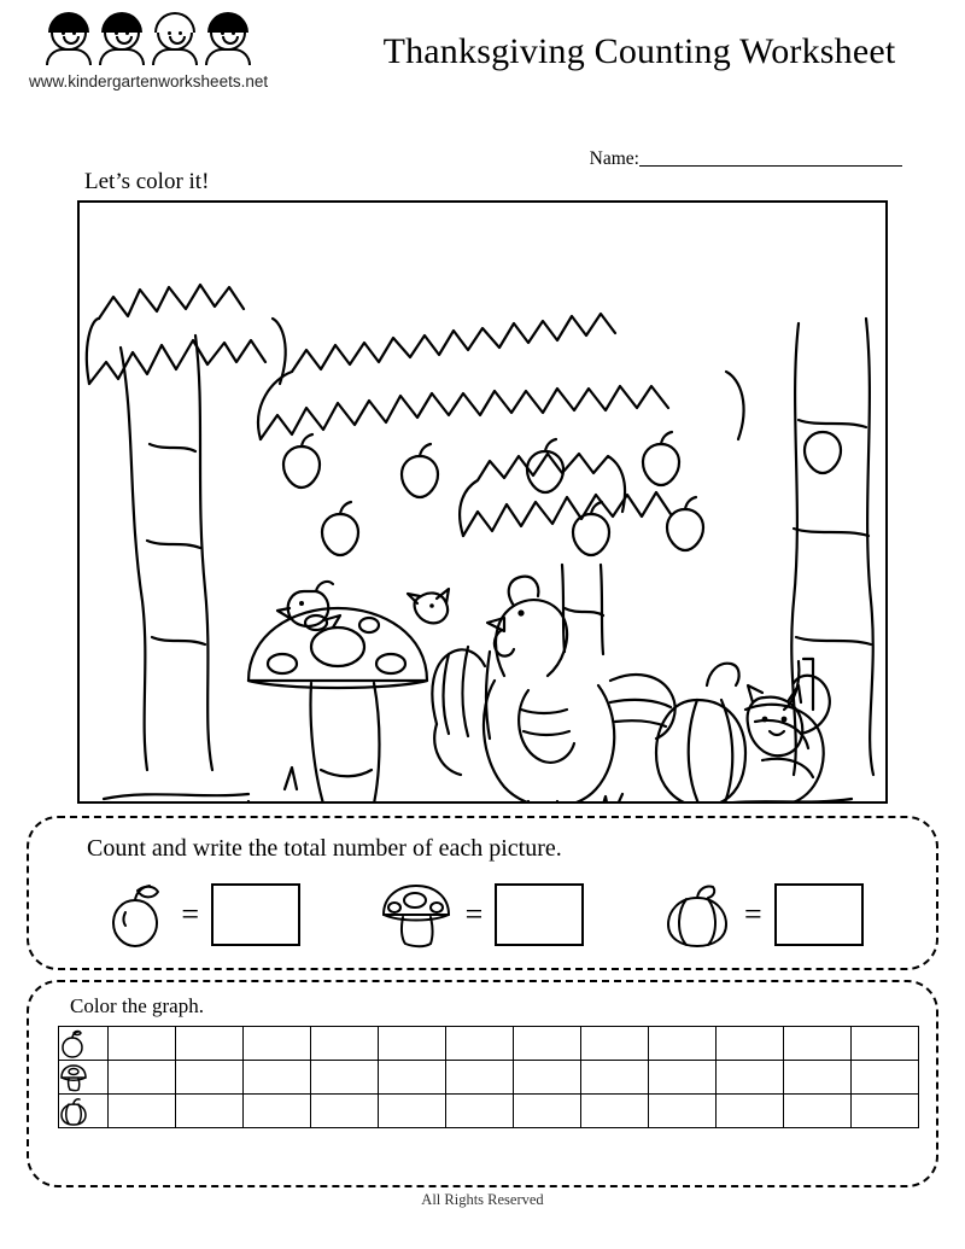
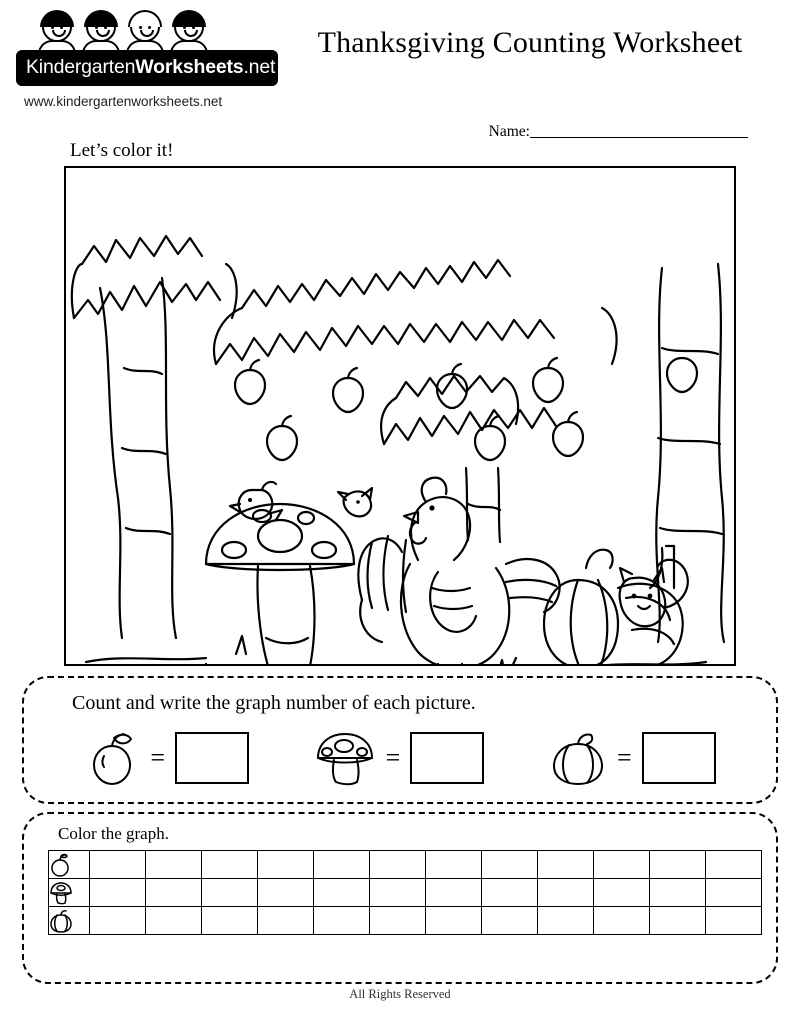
+ KindergartenWorksheets.net
  www.kindergartenworksheets.net
  Thanksgiving Counting Worksheet
  Name:
  Let’s color it!
- Count and write the total number of each picture.
+ Count and write the graph number of each picture.
  =
  =
  =
  Color the graph.
  All Rights Reserved
